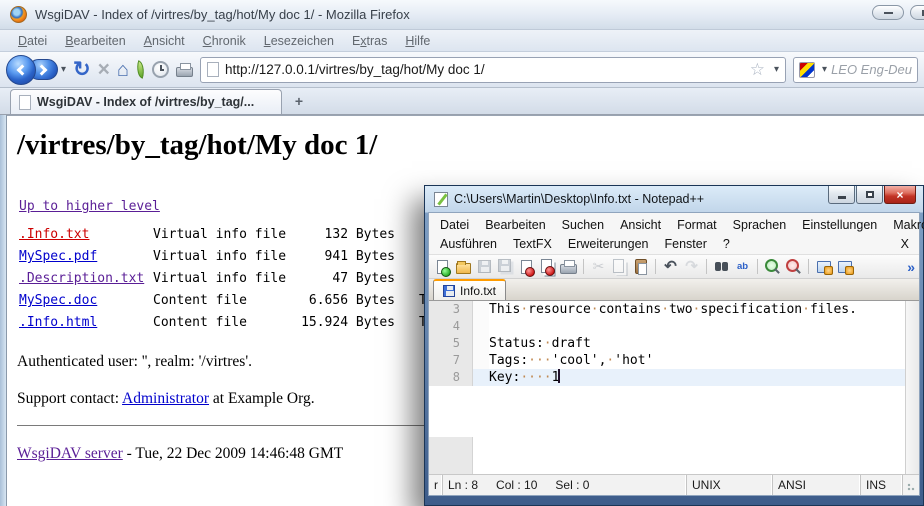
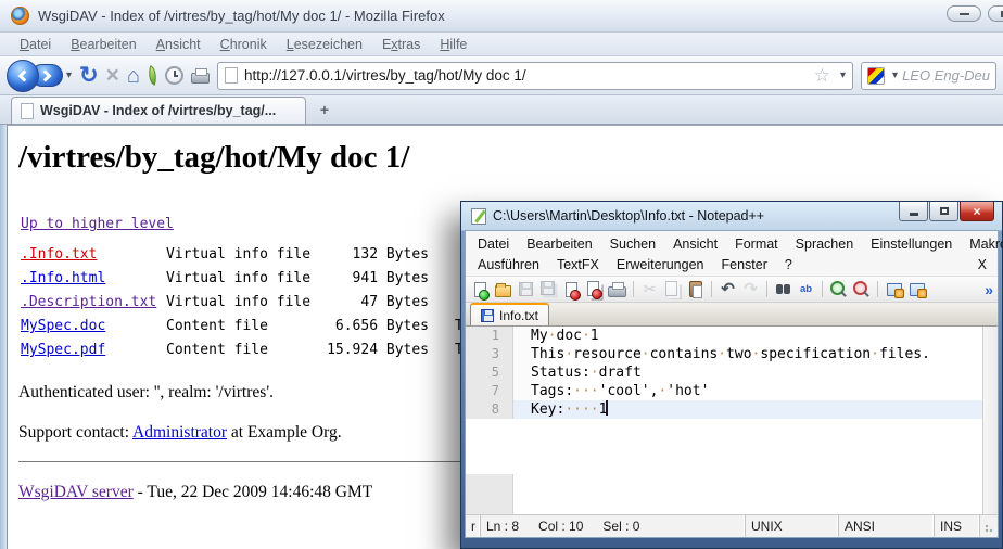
  WsgiDAV - Index of /virtres/by_tag/hot/My doc 1/ - Mozilla Firefox
  Datei
  Bearbeiten
  Ansicht
  Chronik
  Lesezeichen
  Extras
  Hilfe
  ▾
  ↻
  ×
  ⌂
  http://127.0.0.1/virtres/by_tag/hot/My doc 1/
  ☆
  ▾
  ▾
  LEO Eng-Deu
  WsgiDAV - Index of /virtres/by_tag/...
  +
  /virtres/by_tag/hot/My doc 1/
  Up to higher level
  .Info.txt Virtual info file 132 Bytes
- MySpec.pdf Virtual info file 941 Bytes
+ .Info.html Virtual info file 941 Bytes
  .Description.txt Virtual info file 47 Bytes
  MySpec.doc Content file 6.656 Bytes T
- .Info.html Content file 15.924 Bytes T
+ MySpec.pdf Content file 15.924 Bytes T
  Authenticated user: '', realm: '/virtres'.
  Support contact: Administrator at Example Org.
  WsgiDAV server - Tue, 22 Dec 2009 14:46:48 GMT
  C:\Users\Martin\Desktop\Info.txt - Notepad++
  ×
  Datei
  Bearbeiten
  Suchen
  Ansicht
  Format
  Sprachen
  Einstellungen
  Makr
  Ausführen
  TextFX
  Erweiterungen
  Fenster
  ?
  X
  ✂
  ↶
  ↷
  ab
  »
  Info.txt
+ 1
+ My·doc·1
  3
  This·resource·contains·two·specification·files.
- 4
  5
  Status:·draft
  7
  Tags:···'cool',·'hot'
  8
  Key:····1
  r
  Ln : 8
  Col : 10
  Sel : 0
  UNIX
  ANSI
  INS
